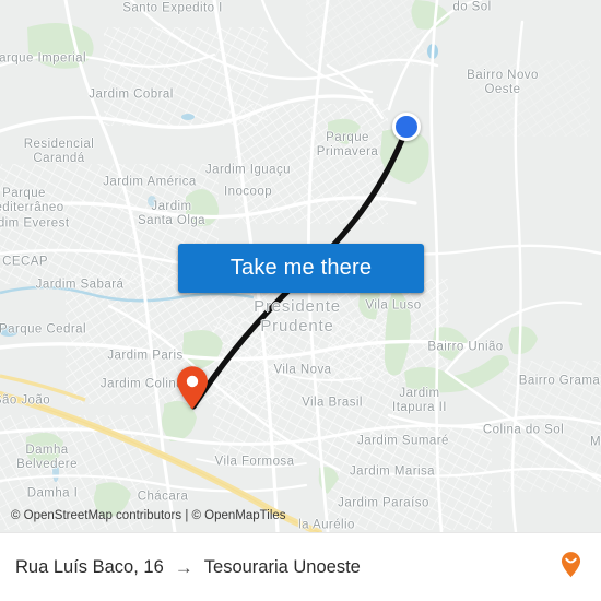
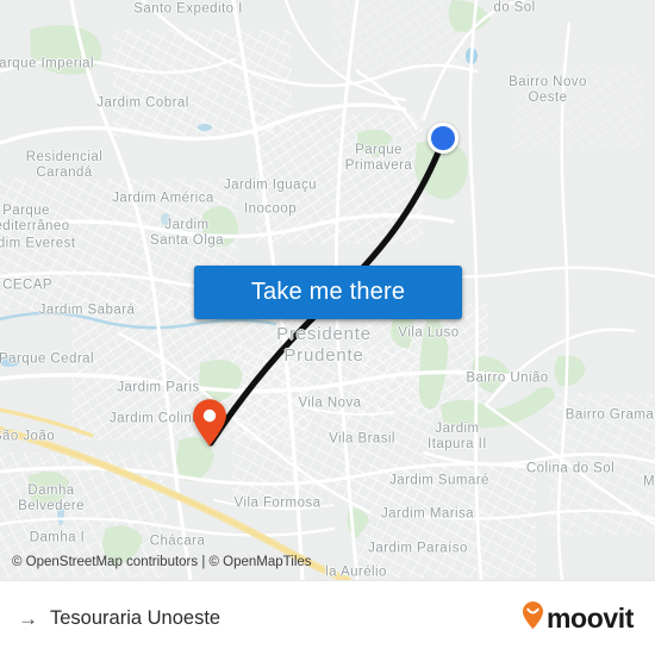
  Santo Expedito I
  do Sol
  arque Imperial
  Bairro Novo
  Oeste
  Jardim Cobral
  Parque
  Primavera
  Residencial
  Carandá
  Jardim Iguaçu
  Jardim América
  Inocoop
  Parque
  diterrâneo
  Jardim
  Santa Olga
  dim Everest
  CECAP
  Jardim Sabará
  Presidente
  Prudente
  Vila Luso
  Parque Cedral
  Bairro União
  Jardim Paris
  Vila Nova
  Bairro Grama
  Jardim Colin
  ão João
  Vila Brasil
  Jardim
  Itapura II
  Colina do Sol
  M
  Jardim Sumaré
  Damha
  Belvedere
  Vila Formosa
  Jardim Marisa
  Damha I
  Chácara
  Jardim Paraíso
  la Aurélio
  Take me there
  © OpenStreetMap contributors | © OpenMapTiles
- Rua Luís Baco, 16
  →
  Tesouraria Unoeste
+ moovit
